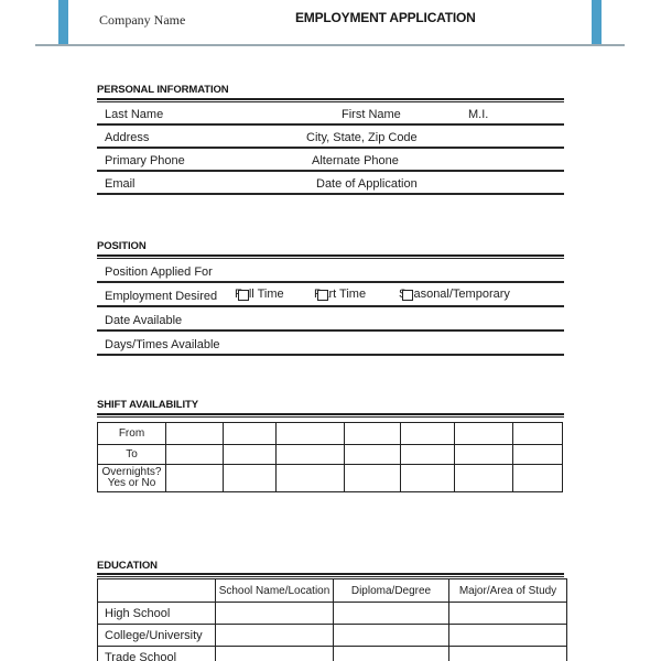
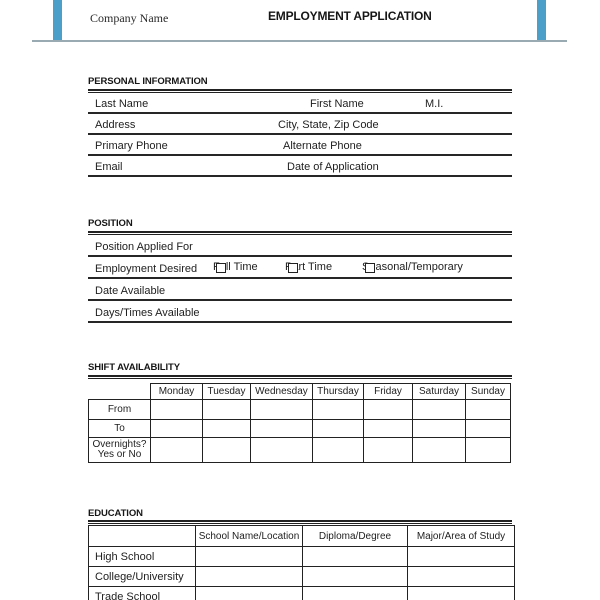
  Company Name
  EMPLOYMENT APPLICATION
  PERSONAL INFORMATION
  Last Name
  First Name
  M.I.
  Address
  City, State, Zip Code
  Primary Phone
  Alternate Phone
  Email
  Date of Application
  POSITION
  Position Applied For
  Employment Desired
  ll Time
  rt Time
  asonal/Temporary
  Date Available
  Days/Times Available
  SHIFT AVAILABILITY
+ 	Monday	Tuesday	Wednesday	Thursday	Friday	Saturday	Sunday
  From
  To
  Overnights? Yes or No
  EDUCATION
  	School Name/Location	Diploma/Degree	Major/Area of Study
  High School
  College/University
  Trade School
